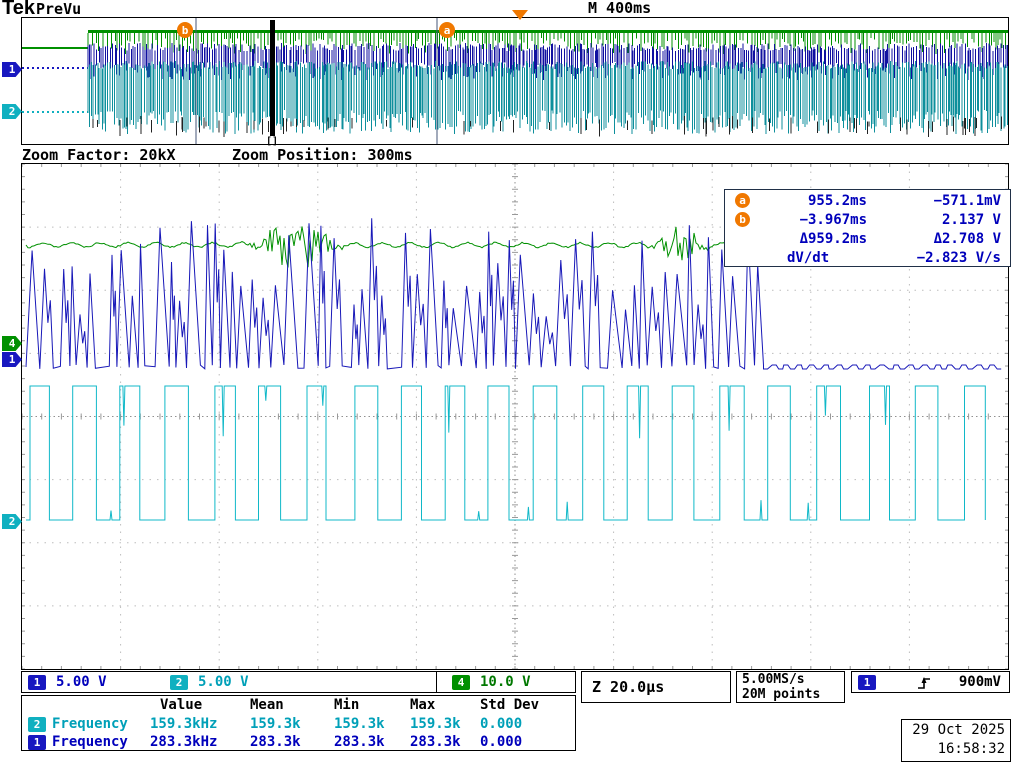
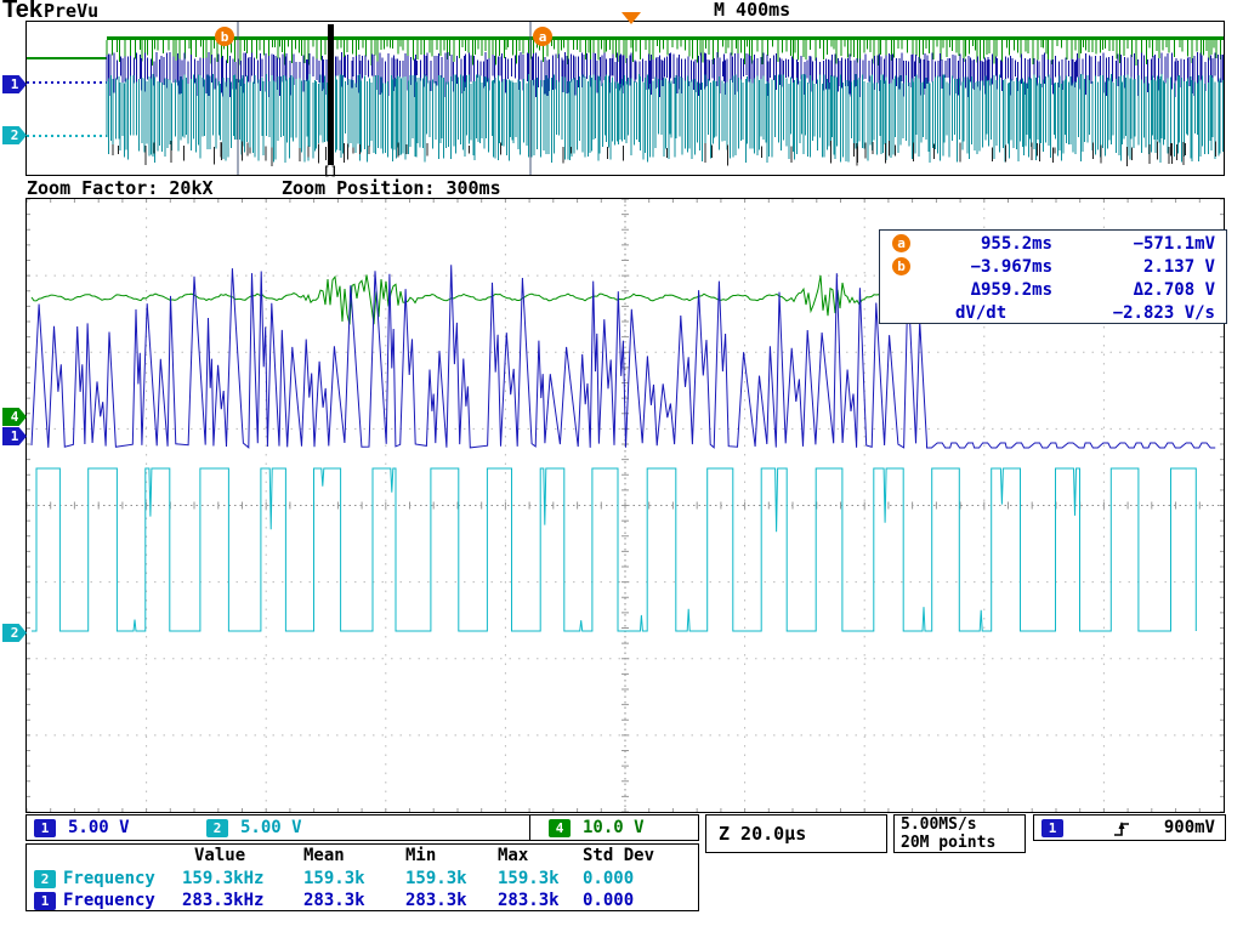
  Tek
  PreVu
  M 400ms
  1
  2
  b
  a
  []
  Zoom Factor: 20kX
  Zoom Position: 300ms
  4
  1
  2
  a
  955.2ms
  −571.1mV
  b
  −3.967ms
  2.137 V
  Δ959.2ms
  Δ2.708 V
  dV/dt
  −2.823 V/s
  1
  5.00 V
  2
  5.00 V
  4
  10.0 V
  Z 20.0µs
  5.00MS/s
  20M points
  1
  900mV
  Value
  Mean
  Min
  Max
  Std Dev
  2
  Frequency
  159.3kHz
  159.3k
  159.3k
  159.3k
  0.000
  1
  Frequency
  283.3kHz
  283.3k
  283.3k
  283.3k
  0.000
- 29 Oct 2025
- 16:58:32
